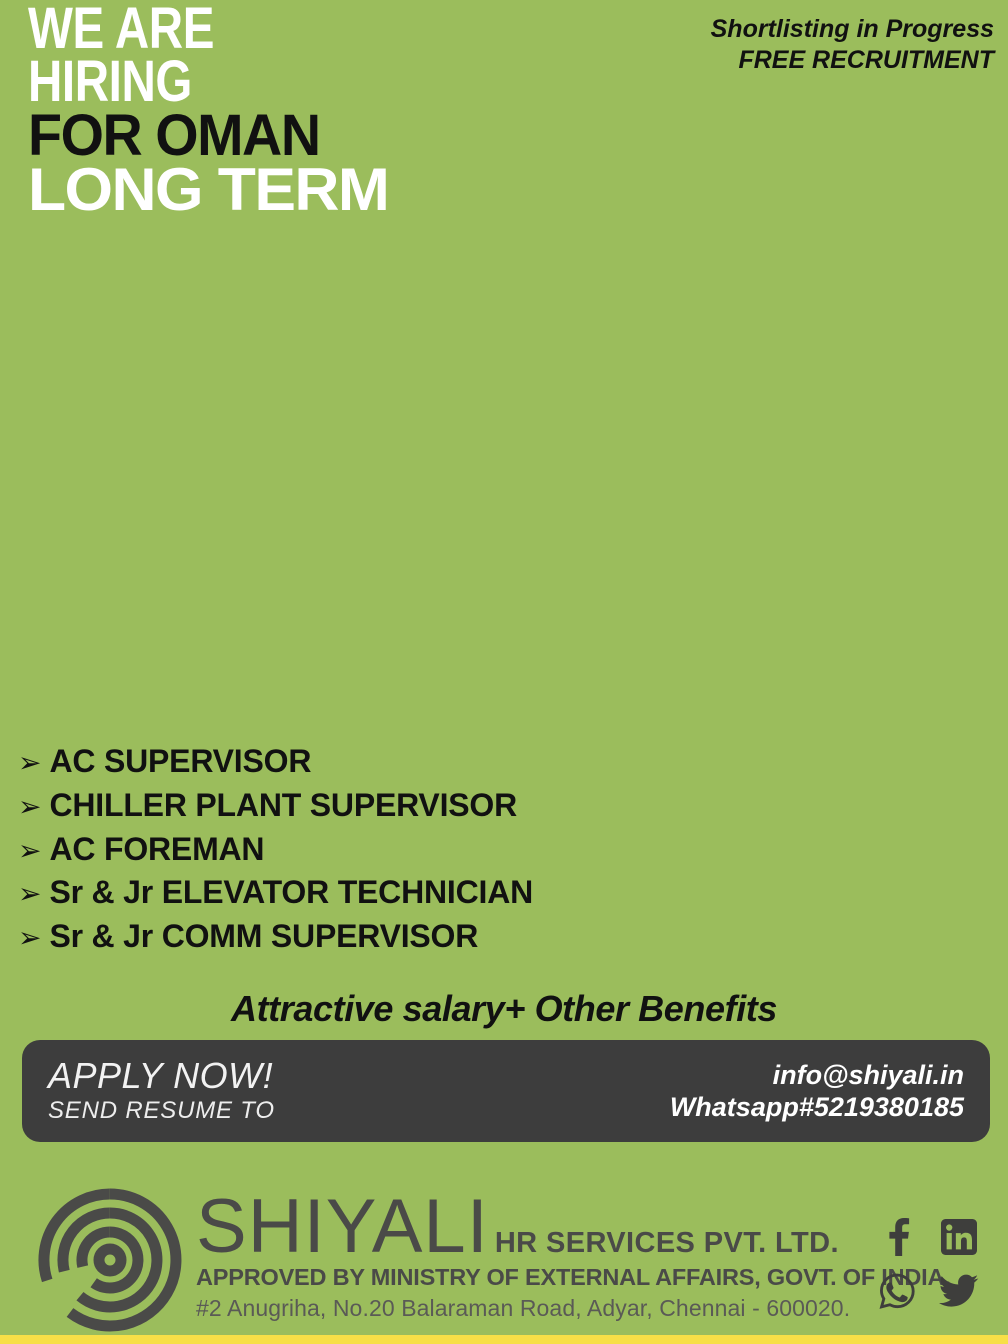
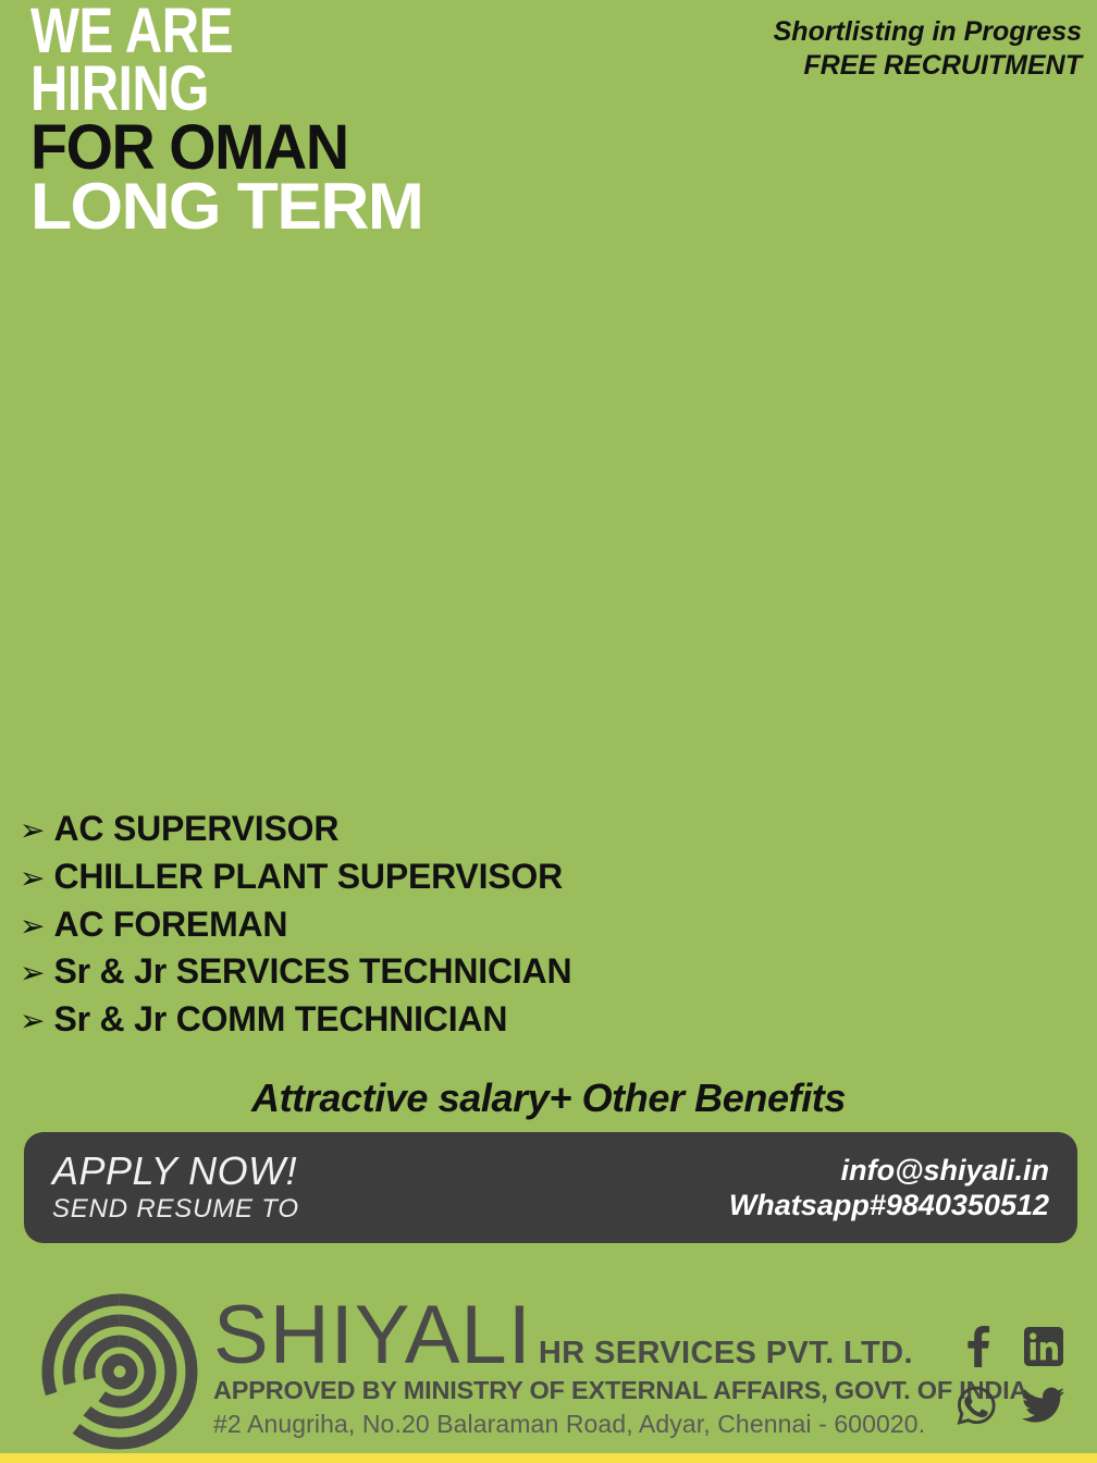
  WE ARE
  HIRING
  FOR OMAN
  LONG TERM
  Shortlisting in Progress
  FREE RECRUITMENT
  ➢
  AC SUPERVISOR
  ➢
  CHILLER PLANT SUPERVISOR
  ➢
  AC FOREMAN
  ➢
- Sr & Jr ELEVATOR TECHNICIAN
+ Sr & Jr SERVICES TECHNICIAN
  ➢
- Sr & Jr COMM SUPERVISOR
+ Sr & Jr COMM TECHNICIAN
  Attractive salary+ Other Benefits
  APPLY NOW!
  SEND RESUME TO
  info@shiyali.in
- Whatsapp#5219380185
+ Whatsapp#9840350512
  SHIYALI
  HR SERVICES PVT. LTD.
  APPROVED BY MINISTRY OF EXTERNAL AFFAIRS, GOVT. OF
  #2 Anugriha, No.20 Balaraman Road, Adyar, Chennai - 600020.
